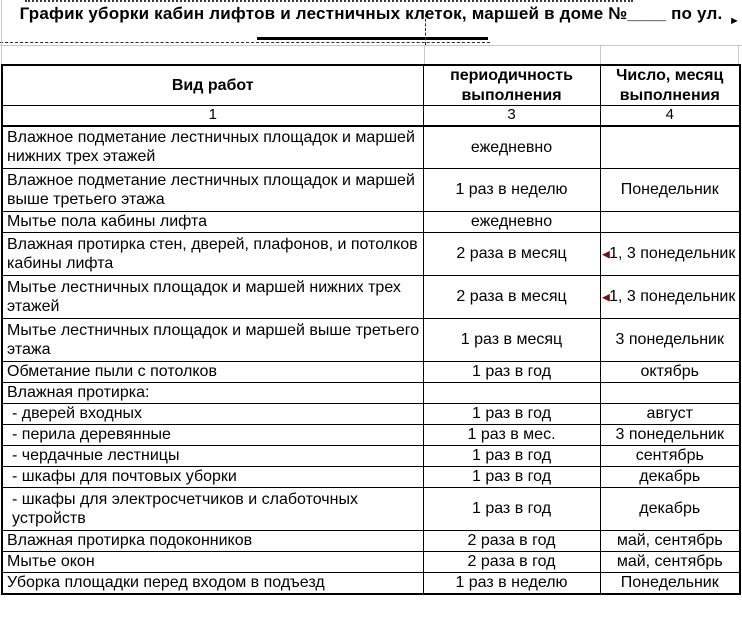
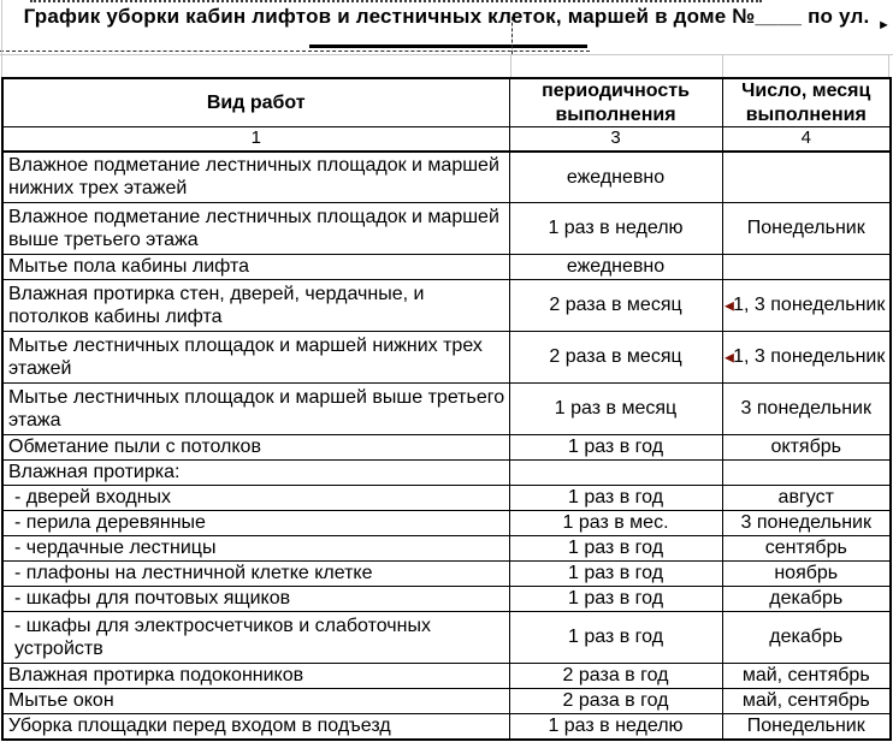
  График уборки кабин лифтов и лестничных клеток, маршей в доме №____ по ул.
  ►
  Вид работ	периодичность выполнения	Число, месяц выполнения
  1	3	4
  Влажное подметание лестничных площадок и маршей нижних трех этажей	ежедневно
  Влажное подметание лестничных площадок и маршей выше третьего этажа	1 раз в неделю	Понедельник
  Мытье пола кабины лифта	ежедневно
- Влажная протирка стен, дверей, плафонов, и потолков кабины лифта	2 раза в месяц	◄1, 3 понедельник
+ Влажная протирка стен, дверей, чердачные, и потолков кабины лифта	2 раза в месяц	◄1, 3 понедельник
  Мытье лестничных площадок и маршей нижних трех этажей	2 раза в месяц	◄1, 3 понедельник
  Мытье лестничных площадок и маршей выше третьего этажа	1 раз в месяц	3 понедельник
  Обметание пыли с потолков	1 раз в год	октябрь
  Влажная протирка:
  - дверей входных	1 раз в год	август
  - перила деревянные	1 раз в мес.	3 понедельник
  - чердачные лестницы	1 раз в год	сентябрь
+ - плафоны на лестничной клетке клетке	1 раз в год	ноябрь
- - шкафы для почтовых уборки	1 раз в год	декабрь
+ - шкафы для почтовых ящиков	1 раз в год	декабрь
  - шкафы для электросчетчиков и слаботочных устройств	1 раз в год	декабрь
  Влажная протирка подоконников	2 раза в год	май, сентябрь
  Мытье окон	2 раза в год	май, сентябрь
  Уборка площадки перед входом в подъезд	1 раз в неделю	Понедельник
